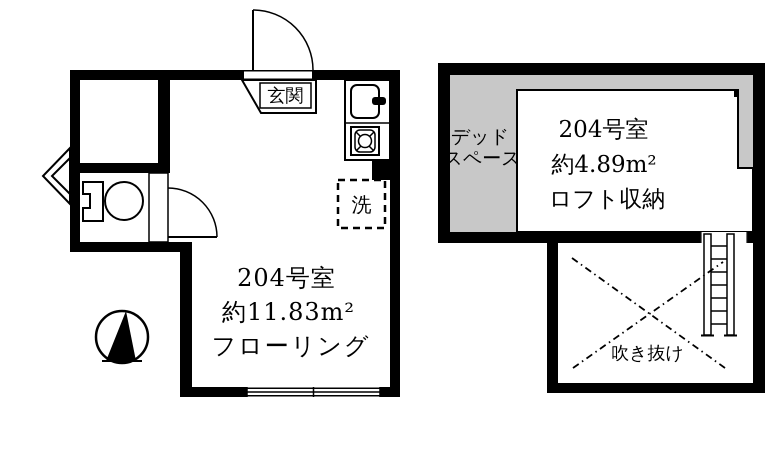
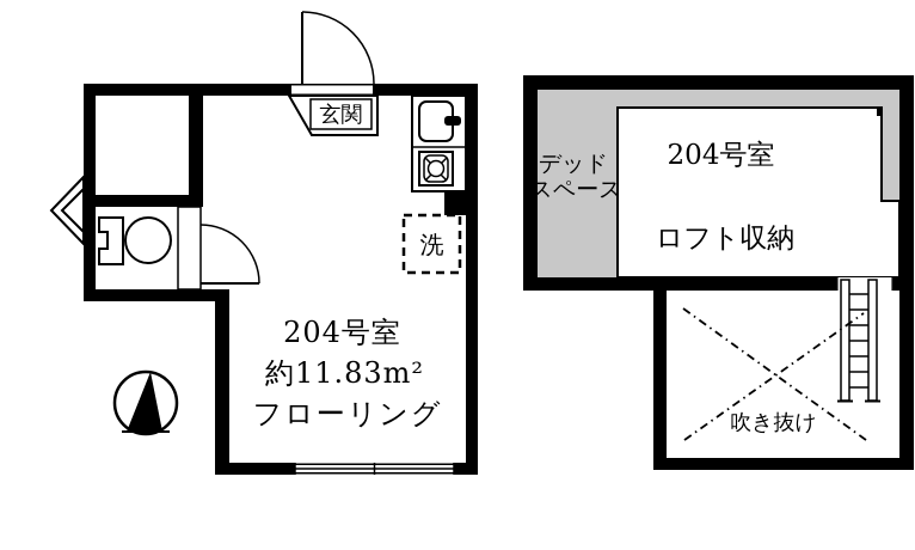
  玄関
  洗
  204号室
  約11.83m²
  フローリング
  デッド
  スペース
  204号室
- 約4.89m²
  ロフト収納
  吹き抜け
